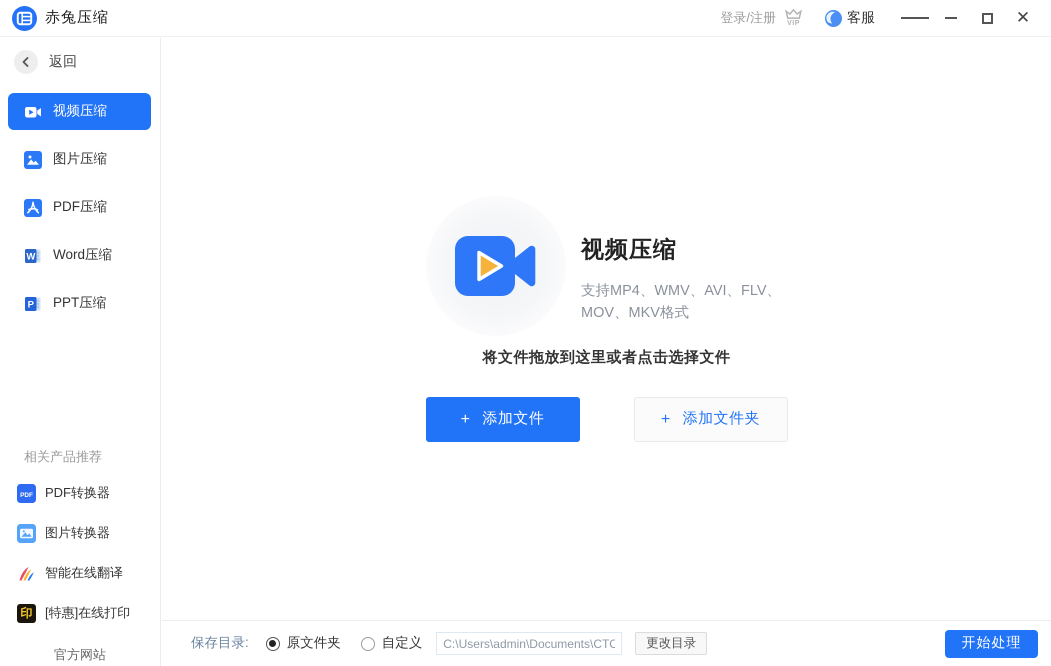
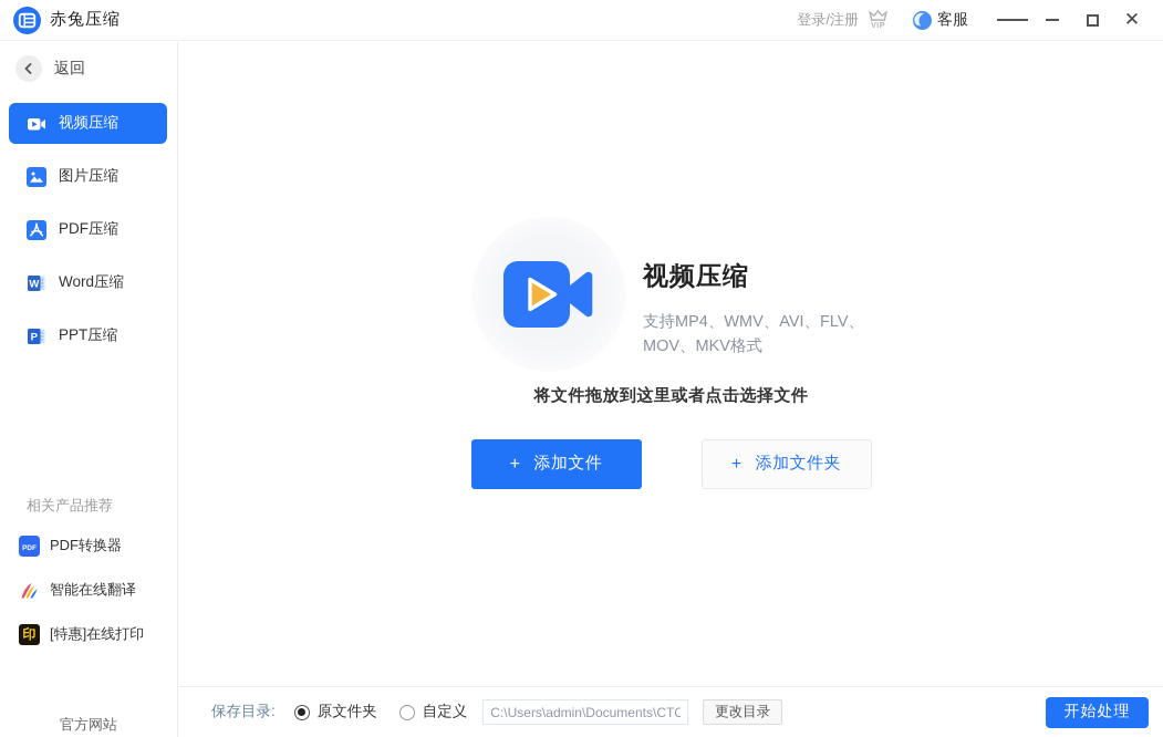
  赤兔压缩
  登录/注册
  客服
  ✕
  返回
  视频压缩
  图片压缩
  PDF压缩
  W
  Word压缩
  P
  PPT压缩
  相关产品推荐
  PDF转换器
- 图片转换器
  智能在线翻译
  印
  [特惠]在线打印
  官方网站
  视频压缩
  支持MP4、WMV、AVI、FLV、MOV、MKV格式
  将文件拖放到这里或者点击选择文件
  +
  添加文件
  +
  添加文件夹
  保存目录:
  原文件夹
  自定义
  C:\Users\admin\Documents\CTC
  更改目录
  开始处理
